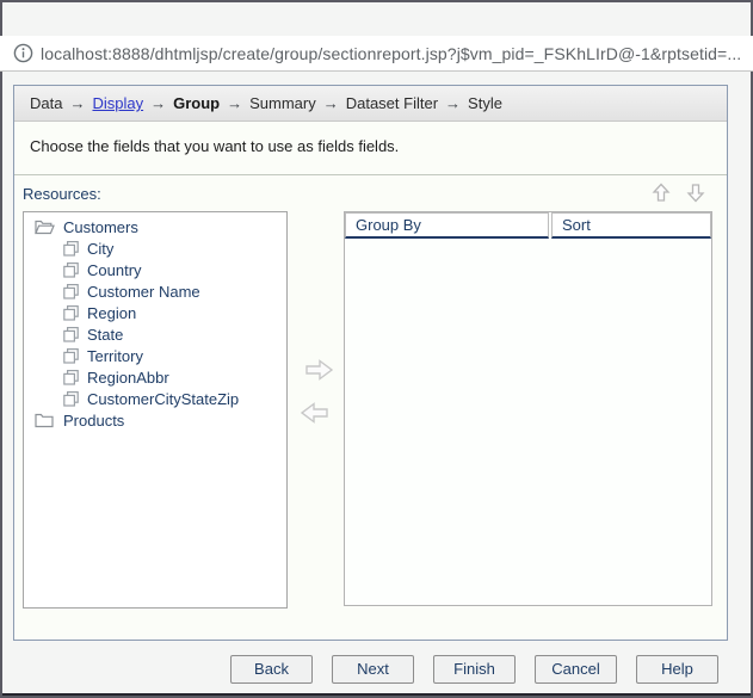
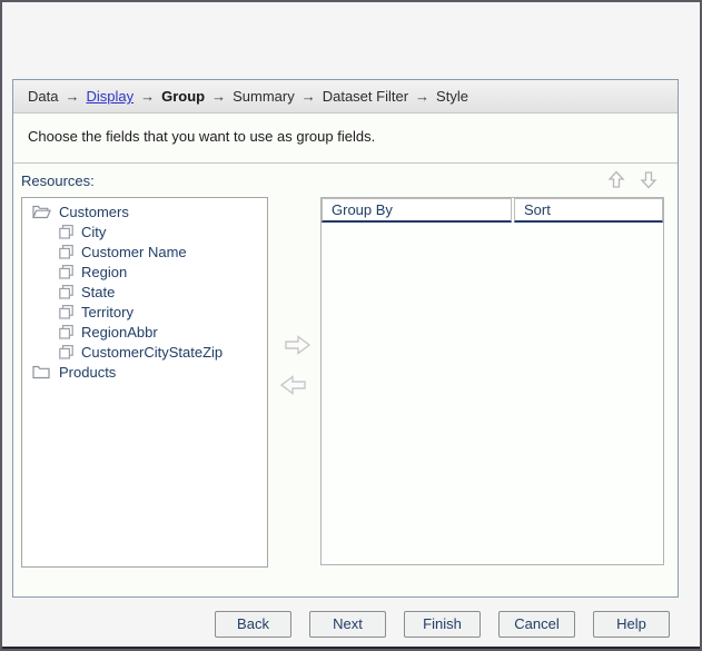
- localhost:8888/dhtmljsp/create/group/sectionreport.jsp?j$vm_pid=_FSKhLIrD@-1&rptsetid=...
  Data → Display → Group → Summary → Dataset Filter → Style
- Choose the fields that you want to use as fields fields.
+ Choose the fields that you want to use as group fields.
  Resources:
  Customers
  City
- Country
  Customer Name
  Region
  State
  Territory
  RegionAbbr
  CustomerCityStateZip
  Products
  Group By
  Sort
  Back
  Next
  Finish
  Cancel
  Help
